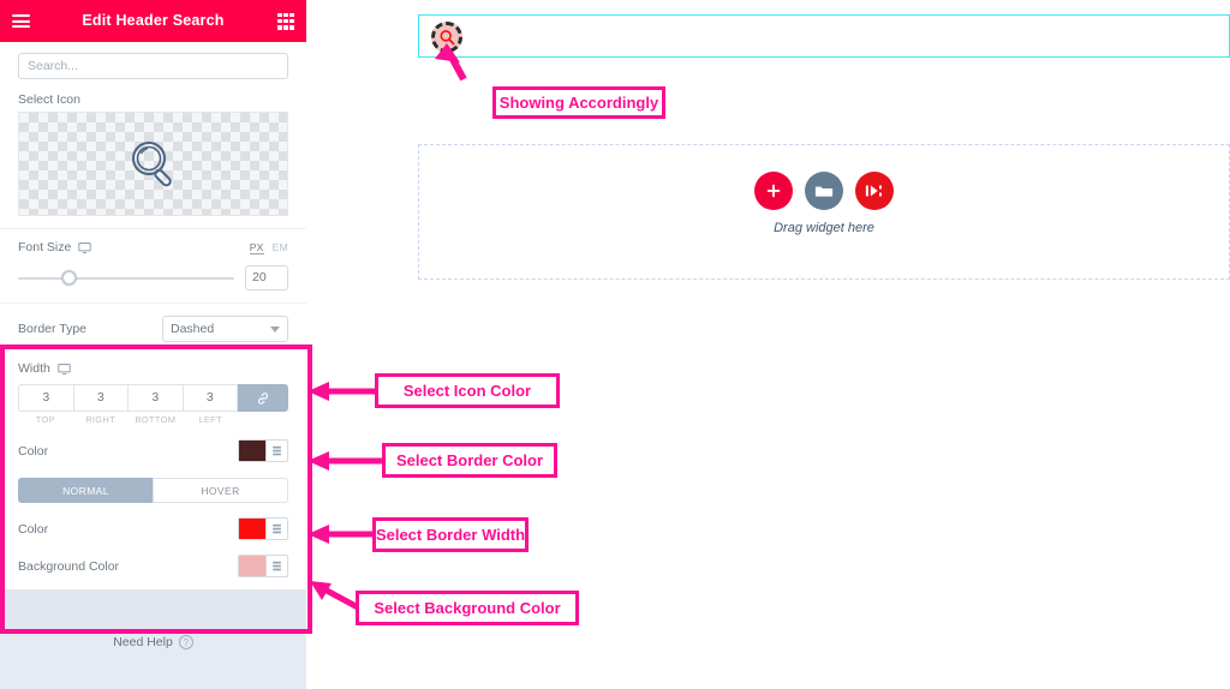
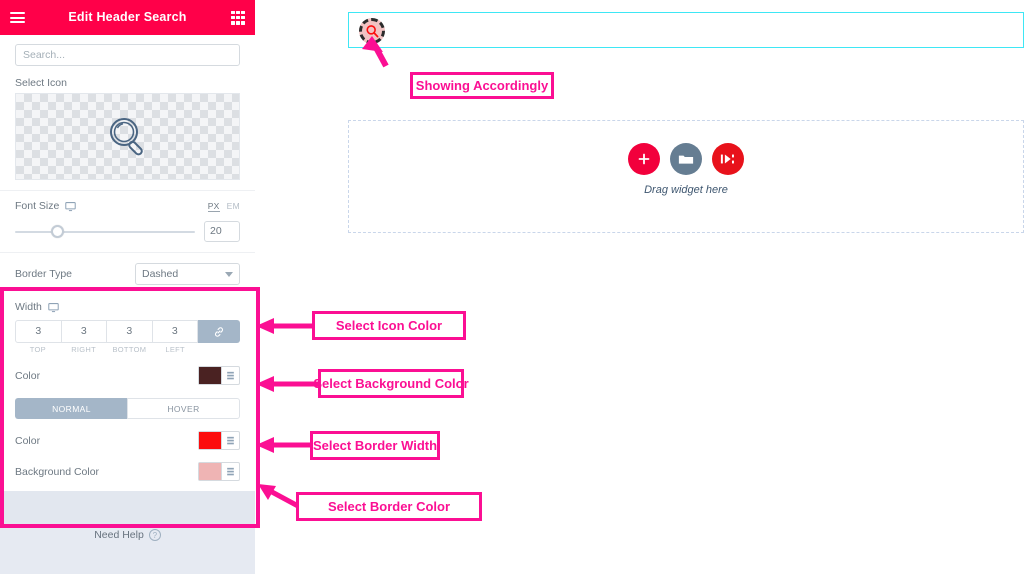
  Edit Header Search
  Search...
  Select Icon
  Font Size
  PX
  EM
  20
  Border Type
  Dashed
  Width
  3
  3
  3
  3
  TOP
  RIGHT
  BOTTOM
  LEFT
  Color
  NORMAL
  HOVER
  Color
  Background Color
  Need Help
  ?
  Drag widget here
  Showing Accordingly
  Select Icon Color
- Select Border Color
+ Select Background Color
  Select Border Width
- Select Background Color
+ Select Border Color
